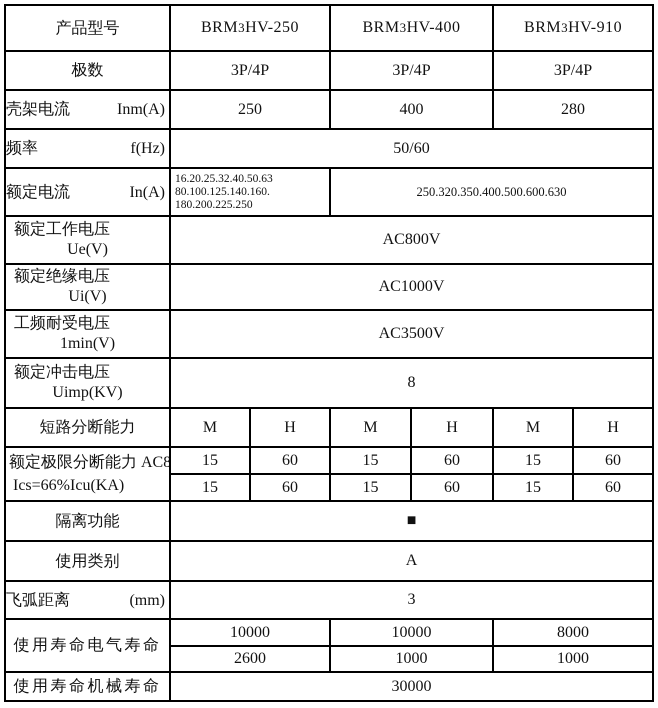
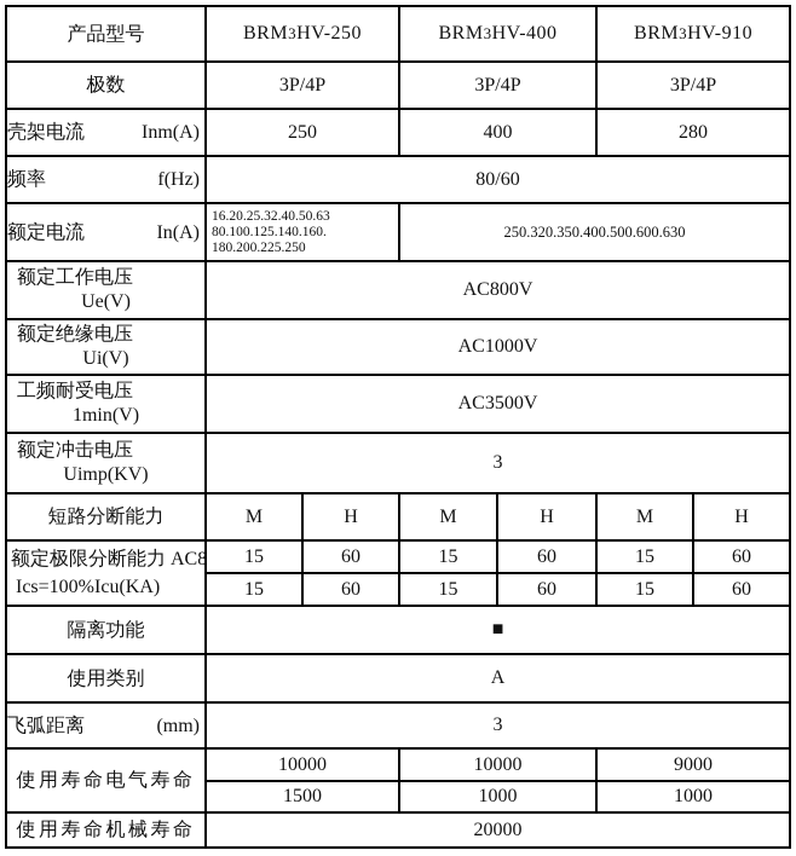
  产品型号	BRM3HV-250	BRM3HV-400	BRM3HV-910
  极数	3P/4P	3P/4P	3P/4P
  壳架电流 Inm(A)	250	400	280
- 频率 f(Hz)	50/60
+ 频率 f(Hz)	80/60
  额定电流 In(A)	16.20.25.32.40.50.63 80.100.125.140.160. 180.200.225.250	250.320.350.400.500.600.630
  额定工作电压 Ue(V)	AC800V
  额定绝缘电压 Ui(V)	AC1000V
  工频耐受电压 1min(V)	AC3500V
- 额定冲击电压 Uimp(KV)	8
+ 额定冲击电压 Uimp(KV)	3
  短路分断能力	M	H	M	H	M	H
- 额定极限分断能力 AC8 Ics=66%Icu(KA)	15	60	15	60	15	60
+ 额定极限分断能力 AC8 Ics=100%Icu(KA)	15	60	15	60	15	60
  15	60	15	60	15	60
  隔离功能	■
  使用类别	A
  飞弧距离 (mm)	3
- 使用寿命电气寿命	10000	10000	8000
+ 使用寿命电气寿命	10000	10000	9000
- 2600	1000	1000
+ 1500	1000	1000
- 使用寿命机械寿命	30000
+ 使用寿命机械寿命	20000
